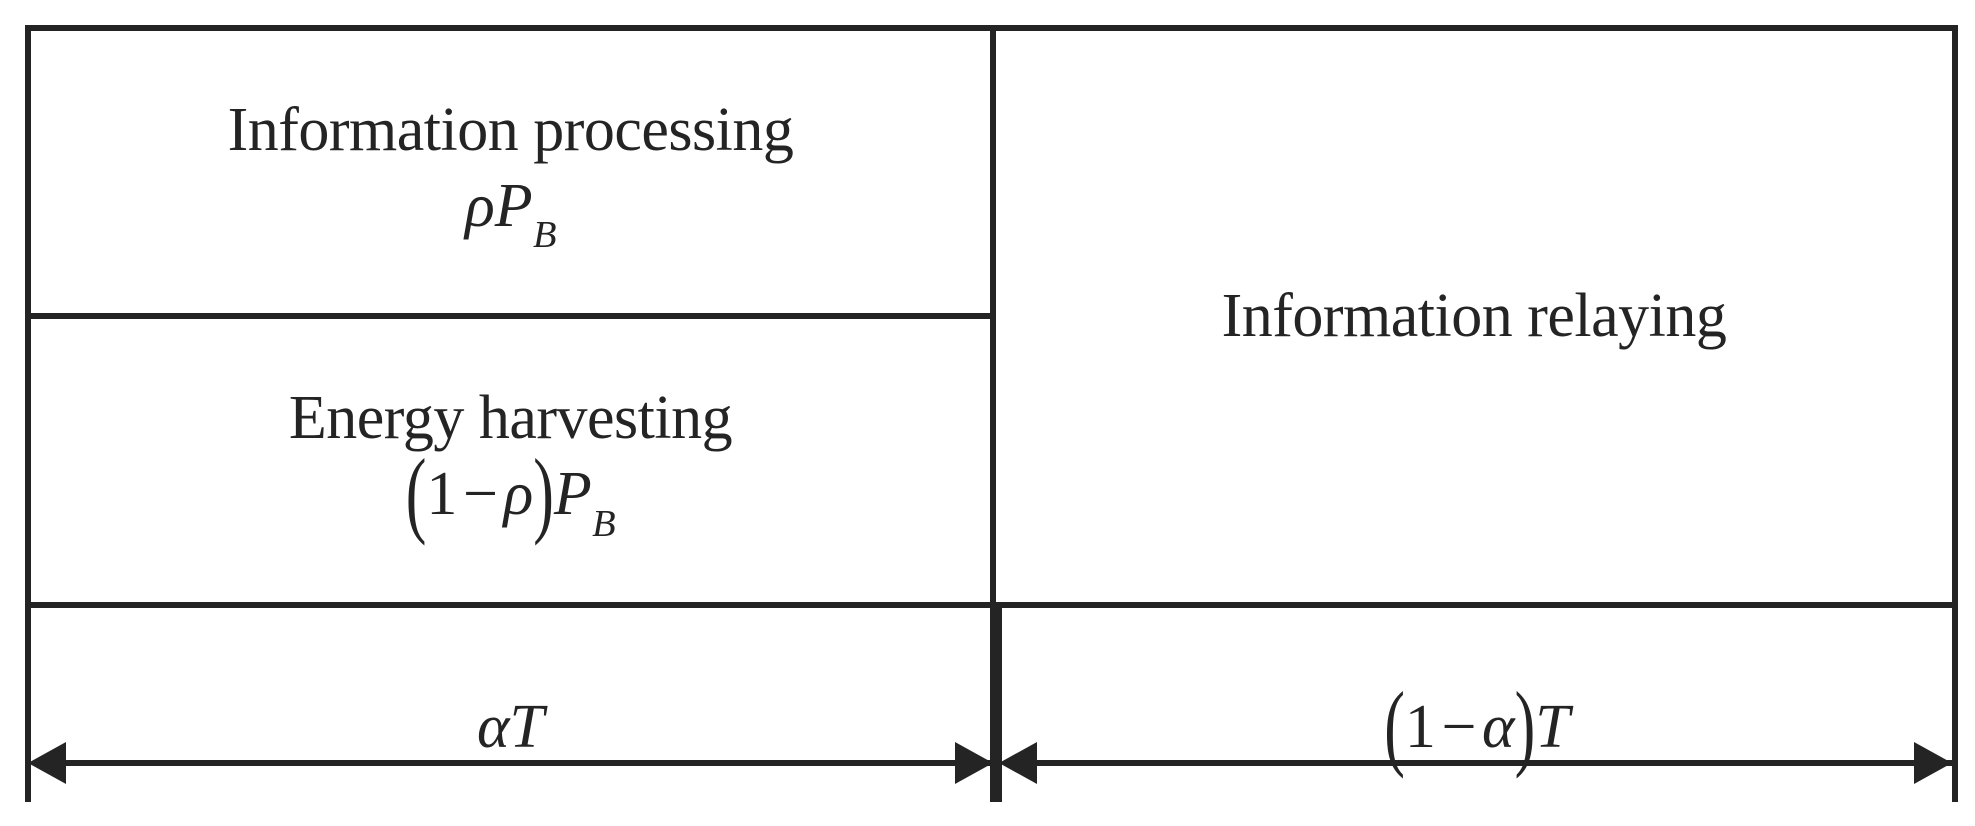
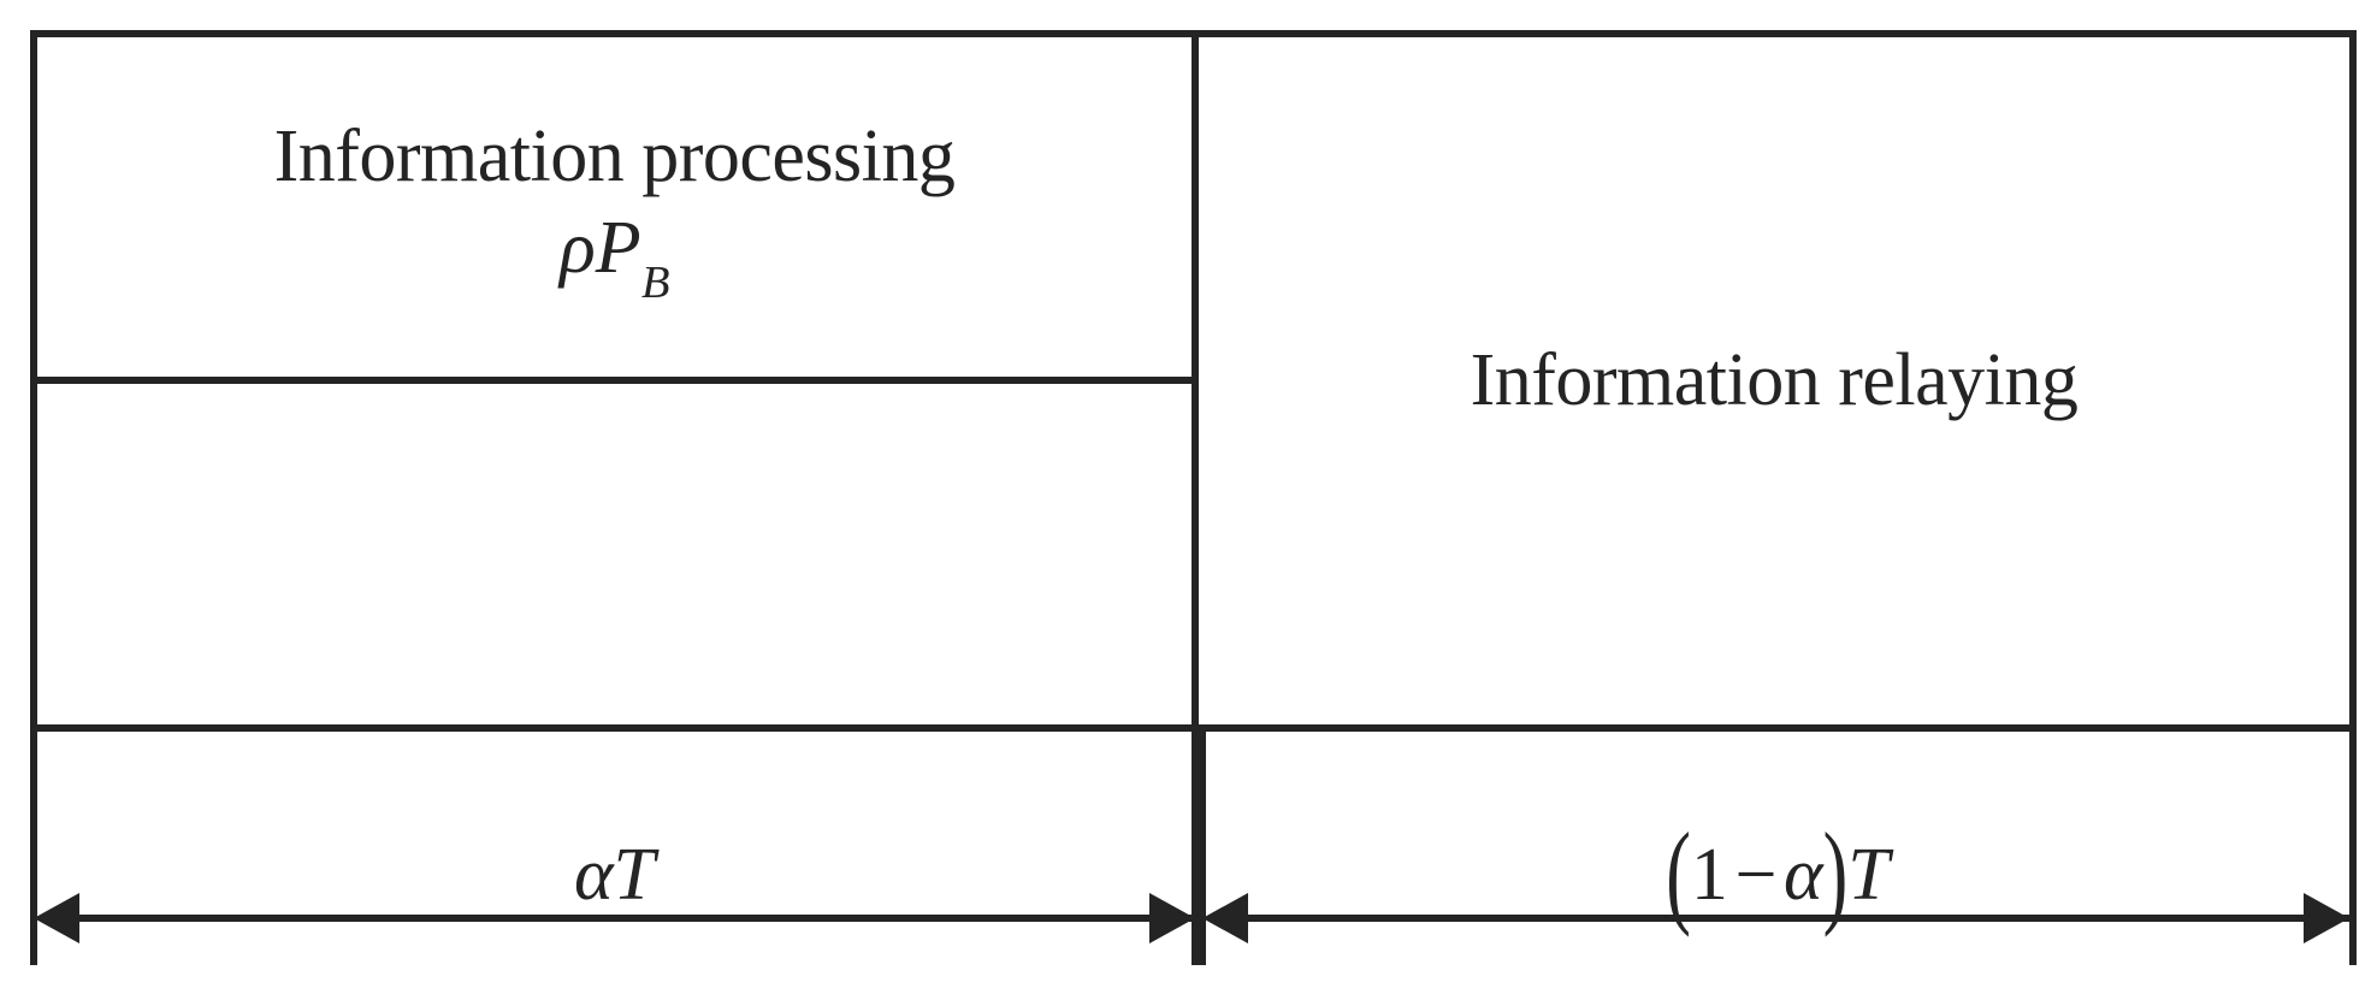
  Information processing
  ρPB
- Energy harvesting
- (1−ρ)PB
  Information relaying
  αT
  (1−α)T
